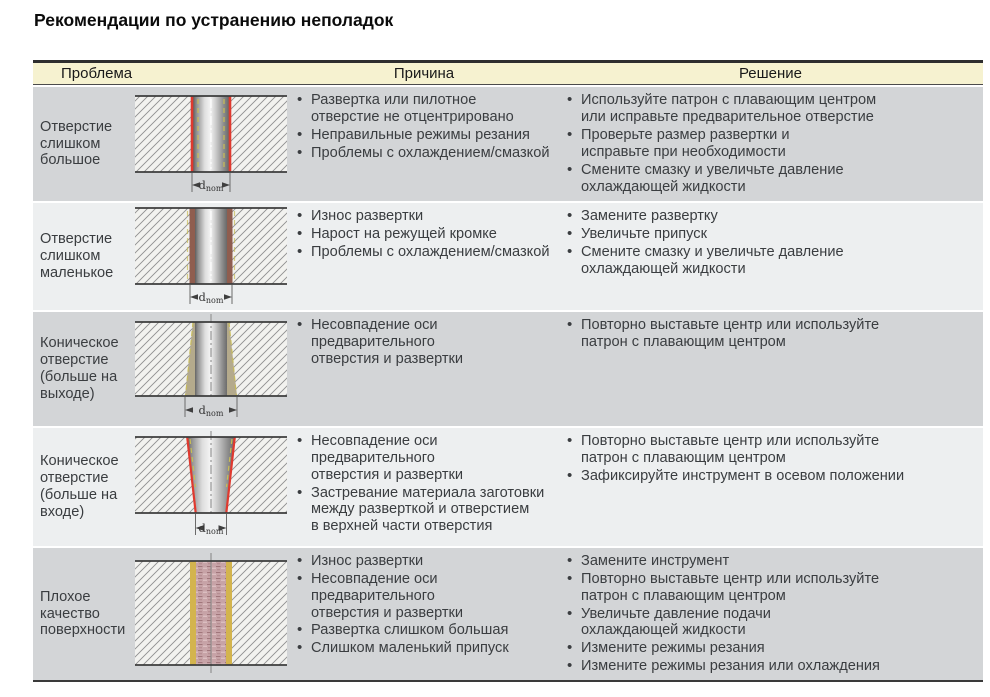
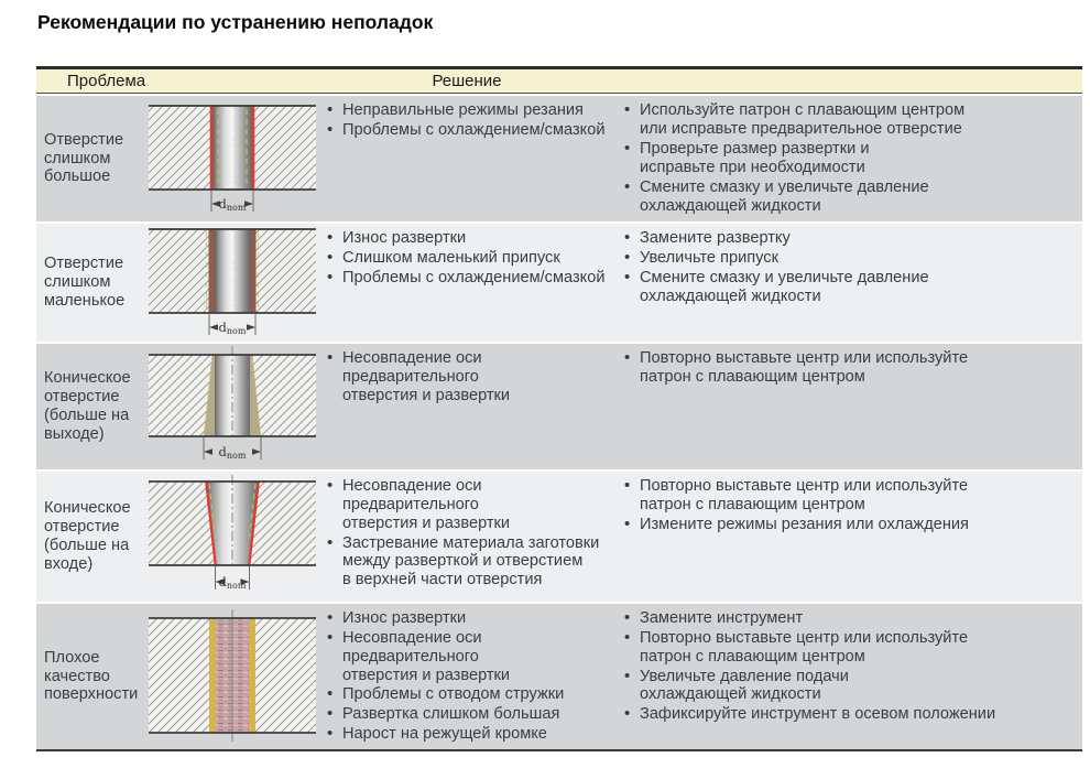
  Рекомендации по устранению неполадок
  Проблема
- Причина
  Решение
  Отверстие
  слишком
  большое
  dnom
- Развертка или пилотное
- отверстие не отцентрировано
  Неправильные режимы резания
  Проблемы с охлаждением/смазкой
  Используйте патрон с плавающим центром
  или исправьте предварительное отверстие
  Проверьте размер развертки и
  исправьте при необходимости
  Смените смазку и увеличьте давление
  охлаждающей жидкости
  Отверстие
  слишком
  маленькое
  dnom
  Износ развертки
- Нарост на режущей кромке
+ Слишком маленький припуск
  Проблемы с охлаждением/смазкой
  Замените развертку
  Увеличьте припуск
  Смените смазку и увеличьте давление
  охлаждающей жидкости
  Коническое
  отверстие
  (больше на
  выходе)
  dnom
  Несовпадение оси
  предварительного
  отверстия и развертки
  Повторно выставьте центр или используйте
  патрон с плавающим центром
  Коническое
  отверстие
  (больше на
  входе)
  dnom
  Несовпадение оси
  предварительного
  отверстия и развертки
  Застревание материала заготовки
  между разверткой и отверстием
  в верхней части отверстия
  Повторно выставьте центр или используйте
  патрон с плавающим центром
- Зафиксируйте инструмент в осевом положении
+ Измените режимы резания или охлаждения
  Плохое
  качество
  поверхности
  Износ развертки
  Несовпадение оси
  предварительного
  отверстия и развертки
+ Проблемы с отводом стружки
  Развертка слишком большая
- Слишком маленький припуск
+ Нарост на режущей кромке
  Замените инструмент
  Повторно выставьте центр или используйте
  патрон с плавающим центром
  Увеличьте давление подачи
  охлаждающей жидкости
- Измените режимы резания
- Измените режимы резания или охлаждения
+ Зафиксируйте инструмент в осевом положении
